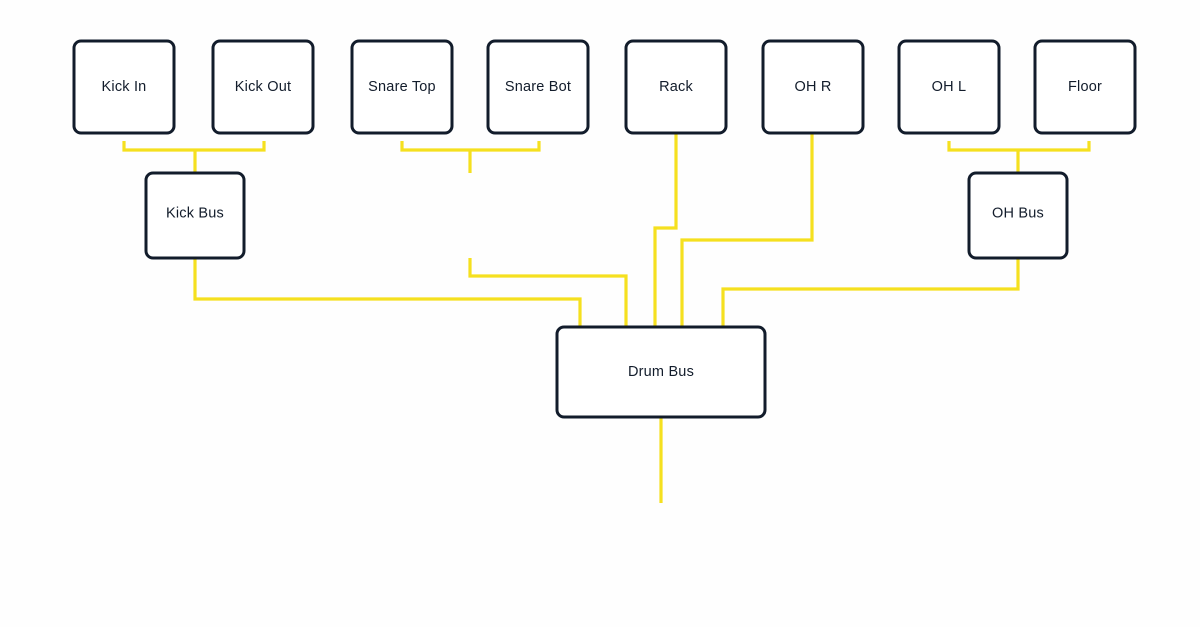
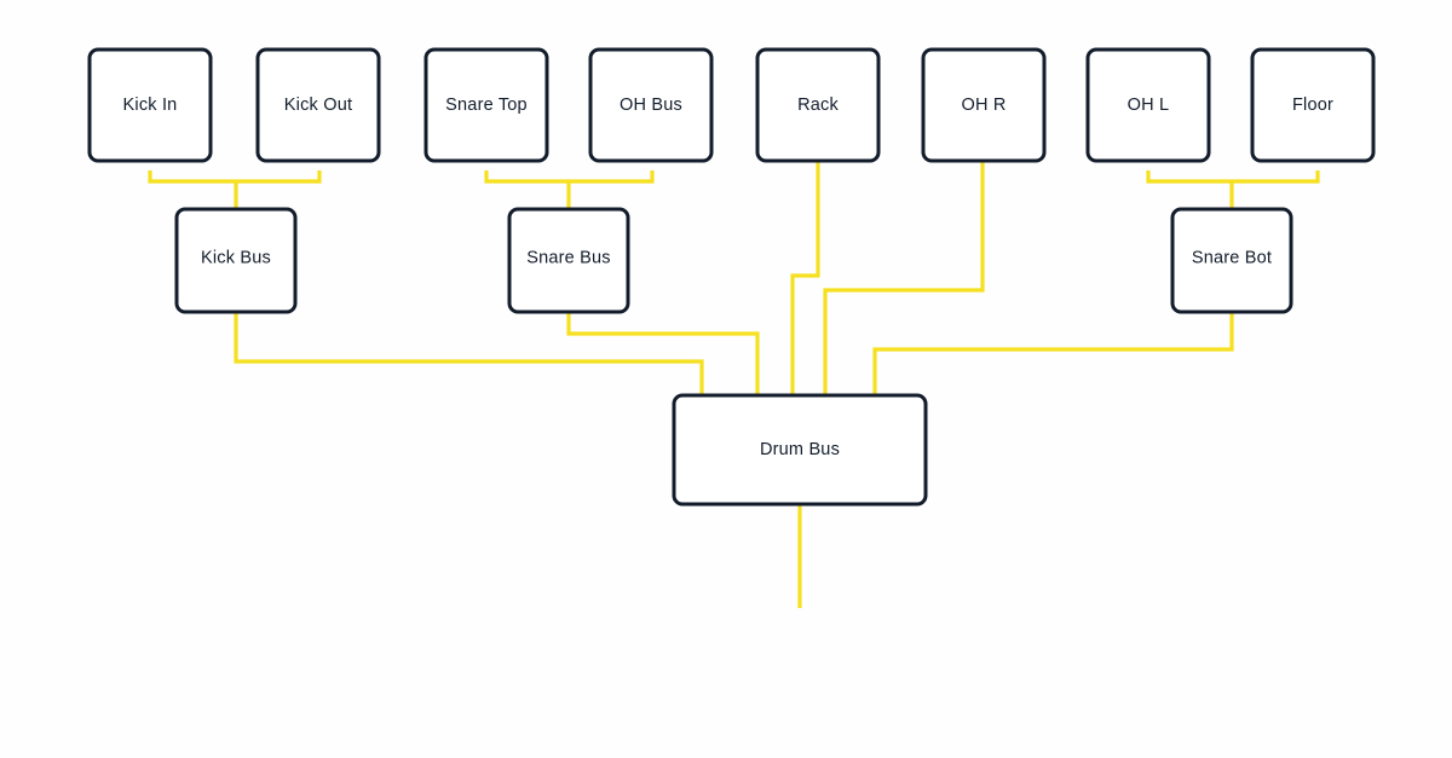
  Kick In
  Kick Out
  Snare Top
- Snare Bot
+ OH Bus
  Rack
  OH R
  OH L
  Floor
  Kick Bus
+ Snare Bus
- OH Bus
+ Snare Bot
  Drum Bus
